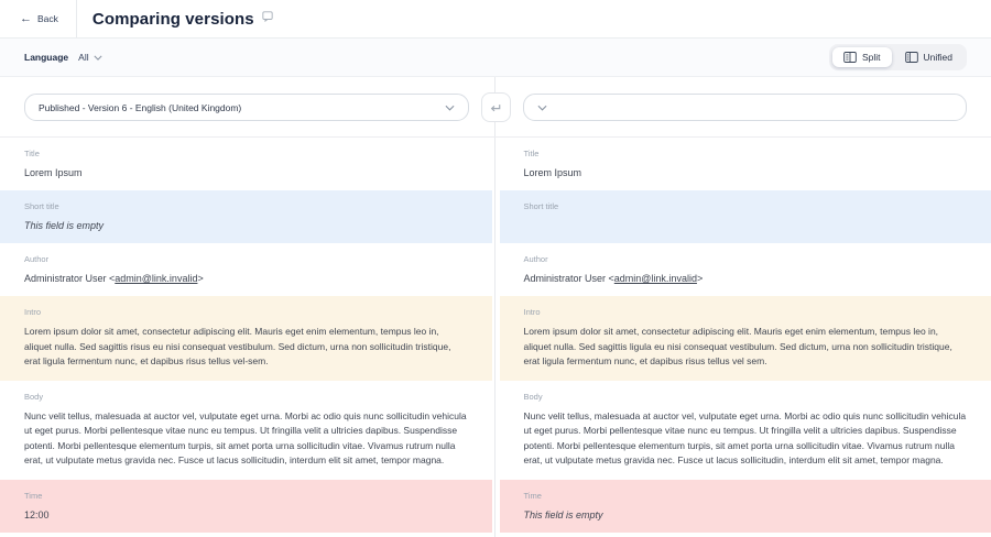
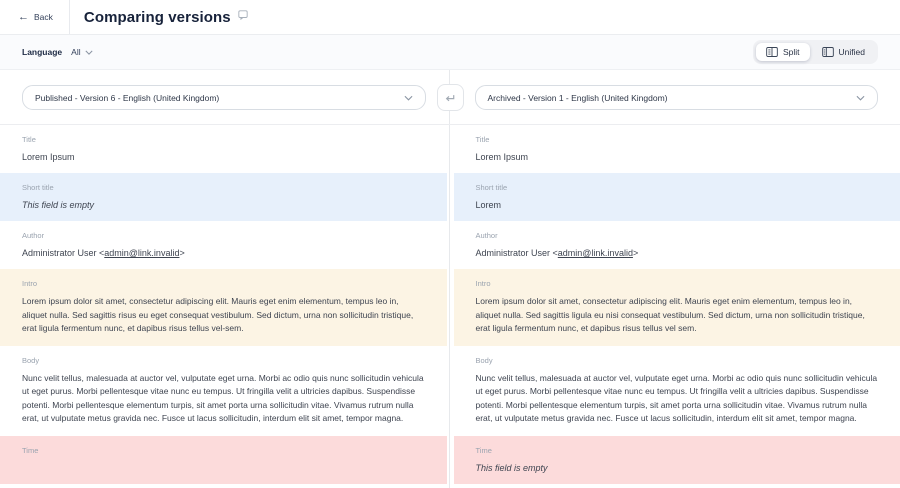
  ←
  Back
  Comparing versions
  Language
  All
  Split
  Unified
  Published - Version 6 - English (United Kingdom)
+ Archived - Version 1 - English (United Kingdom)
  Title
  Lorem Ipsum
  Title
  Lorem Ipsum
  Short title
  This field is empty
  Short title
+ Lorem
  Author
  Administrator User <admin@link.invalid>
  Author
  Administrator User <admin@link.invalid>
  Intro
- Lorem ipsum dolor sit amet, consectetur adipiscing elit. Mauris eget enim elementum, tempus leo in, aliquet nulla. Sed sagittis risus eu nisi consequat vestibulum. Sed dictum, urna non sollicitudin tristique, erat ligula fermentum nunc, et dapibus risus tellus vel-sem.
+ Lorem ipsum dolor sit amet, consectetur adipiscing elit. Mauris eget enim elementum, tempus leo in, aliquet nulla. Sed sagittis risus eu eget consequat vestibulum. Sed dictum, urna non sollicitudin tristique, erat ligula fermentum nunc, et dapibus risus tellus vel-sem.
  Intro
  Lorem ipsum dolor sit amet, consectetur adipiscing elit. Mauris eget enim elementum, tempus leo in, aliquet nulla. Sed sagittis ligula eu nisi consequat vestibulum. Sed dictum, urna non sollicitudin tristique, erat ligula fermentum nunc, et dapibus risus tellus vel sem.
  Body
  Nunc velit tellus, malesuada at auctor vel, vulputate eget urna. Morbi ac odio quis nunc sollicitudin vehicula ut eget purus. Morbi pellentesque vitae nunc eu tempus. Ut fringilla velit a ultricies dapibus. Suspendisse potenti. Morbi pellentesque elementum turpis, sit amet porta urna sollicitudin vitae. Vivamus rutrum nulla erat, ut vulputate metus gravida nec. Fusce ut lacus sollicitudin, interdum elit sit amet, tempor magna.
  Body
  Nunc velit tellus, malesuada at auctor vel, vulputate eget urna. Morbi ac odio quis nunc sollicitudin vehicula ut eget purus. Morbi pellentesque vitae nunc eu tempus. Ut fringilla velit a ultricies dapibus. Suspendisse potenti. Morbi pellentesque elementum turpis, sit amet porta urna sollicitudin vitae. Vivamus rutrum nulla erat, ut vulputate metus gravida nec. Fusce ut lacus sollicitudin, interdum elit sit amet, tempor magna.
  Time
- 12:00
  Time
  This field is empty
